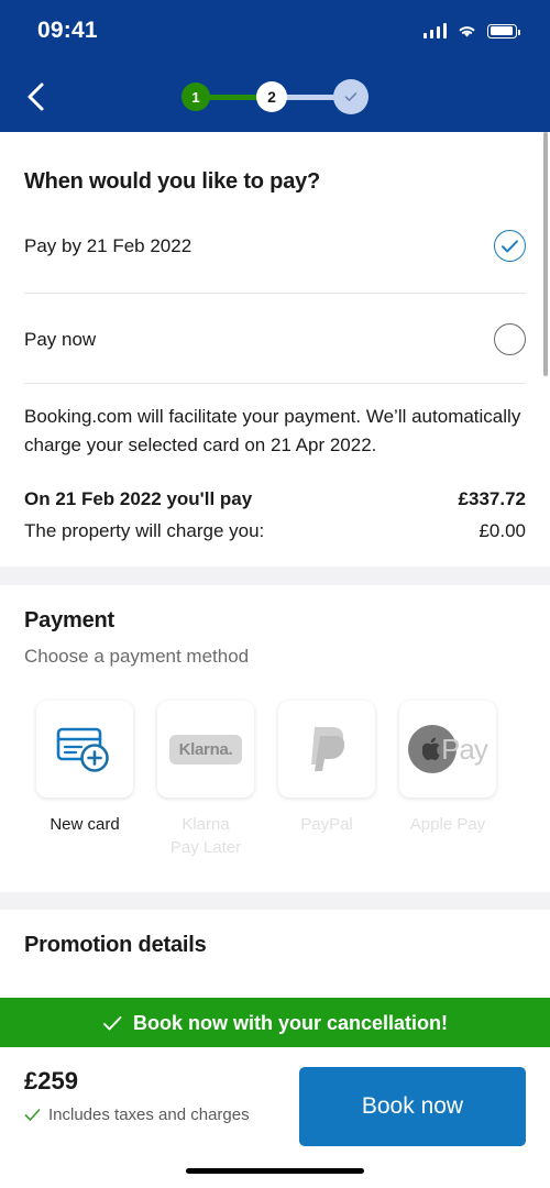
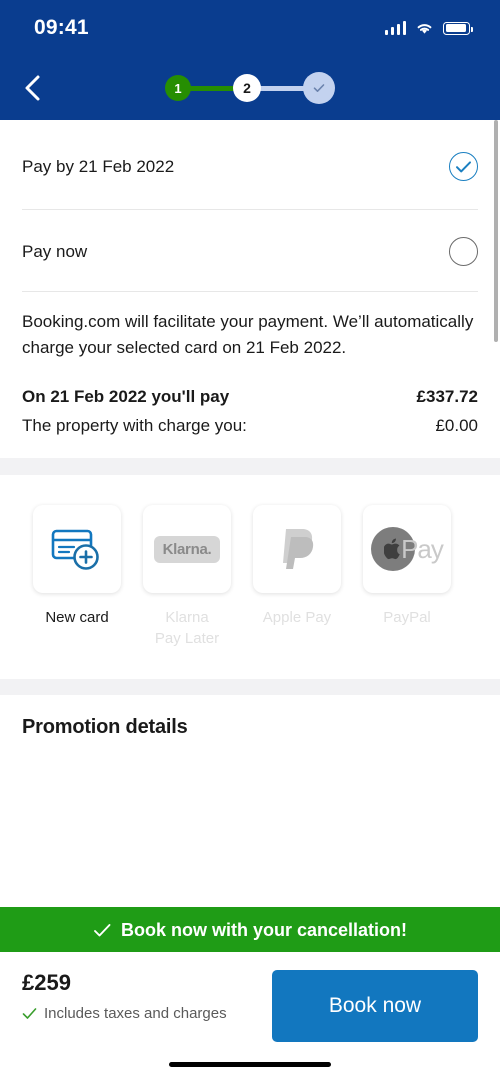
  09:41
  1
  2
- When would you like to pay?
  Pay by 21 Feb 2022
  Pay now
- Booking.com will facilitate your payment. We’ll automatically charge your selected card on 21 Apr 2022.
+ Booking.com will facilitate your payment. We’ll automatically charge your selected card on 21 Feb 2022.
  On 21 Feb 2022 you'll pay
  £337.72
- The property will charge you:
+ The property with charge you:
  £0.00
- Payment
- Choose a payment method
  New card
  Klarna.
  Klarna
  Pay Later
- PayPal
+ Apple Pay
  Pay
- Apple Pay
+ PayPal
  Promotion details
  Book now with your cancellation!
  £259
  Includes taxes and charges
  Book now
